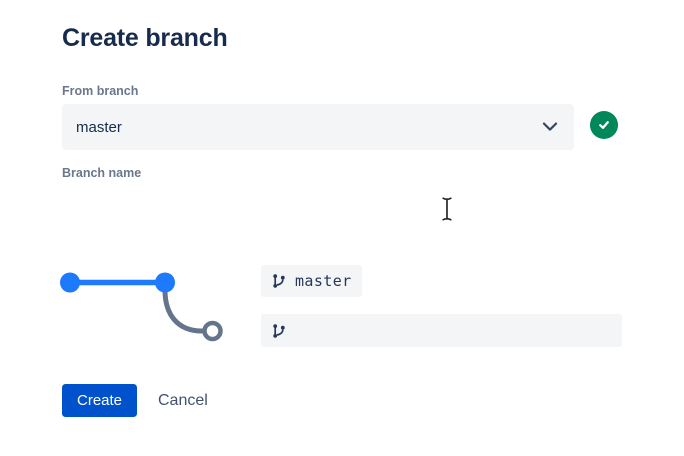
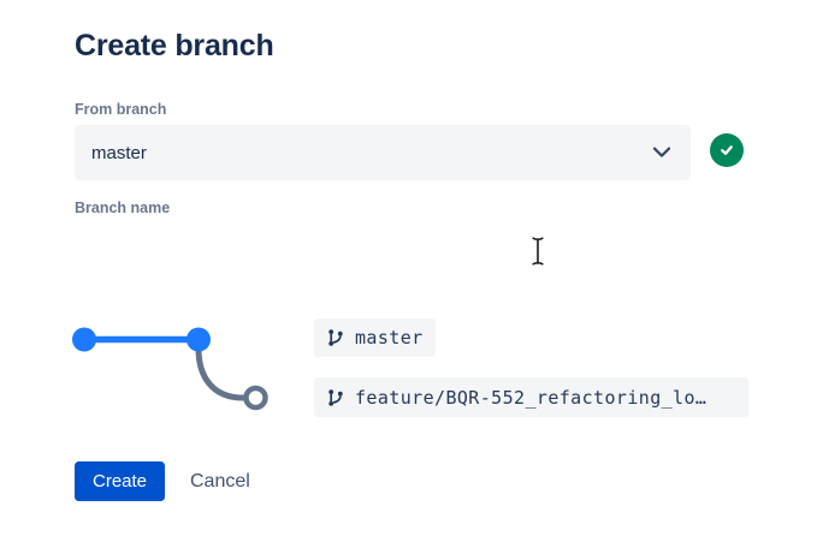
  Create branch
  From branch
  master
  Branch name
  master
+ feature/BQR-552_refactoring_lo…
  Create
  Cancel
